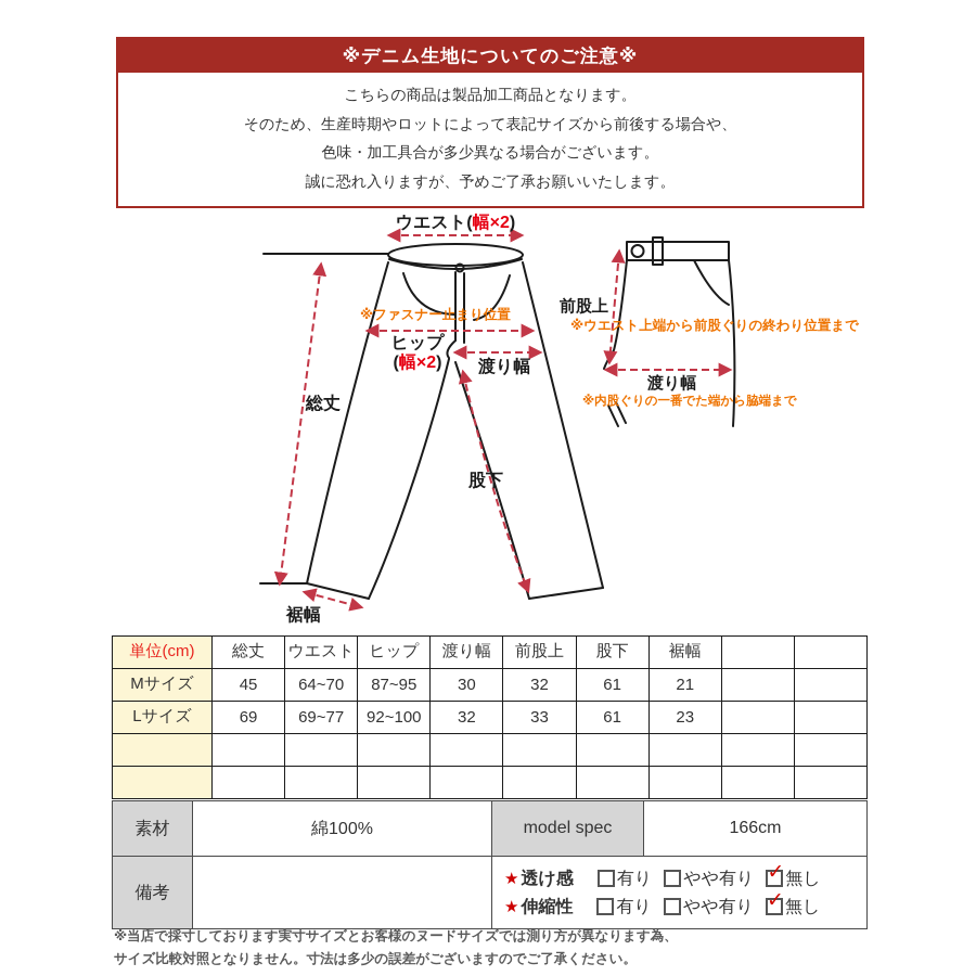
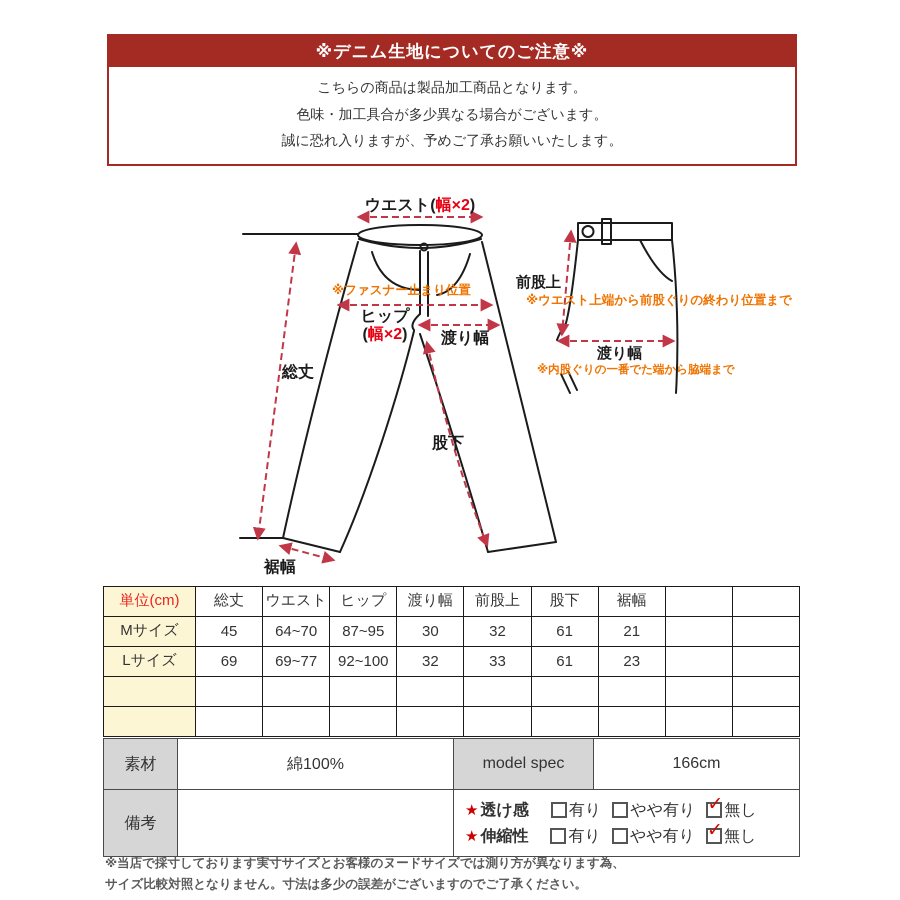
  ※デニム生地についてのご注意※
  こちらの商品は製品加工商品となります。
- そのため、生産時期やロットによって表記サイズから前後する場合や、
  色味・加工具合が多少異なる場合がございます。
  誠に恐れ入りますが、予めご了承お願いいたします。
  ウエスト(幅×2)
  ※ファスナー止まり位置
  ヒップ
  (幅×2)
  渡り幅
  総丈
  股下
  裾幅
  前股上
  ※ウエスト上端から前股ぐりの終わり位置まで
  渡り幅
  ※内股ぐりの一番でた端から脇端まで
  単位(cm)	総丈	ウエスト	ヒップ	渡り幅	前股上	股下	裾幅
  Mサイズ	45	64~70	87~95	30	32	61	21
  Lサイズ	69	69~77	92~100	32	33	61	23
  素材	綿100%	model spec	166cm
  備考		★ 透け感 有り やや有り ✓無し ★ 伸縮性 有り やや有り ✓無し
  ※当店で採寸しております実寸サイズとお客様のヌードサイズでは測り方が異なります為、
  サイズ比較対照となりません。寸法は多少の誤差がございますのでご了承ください。
